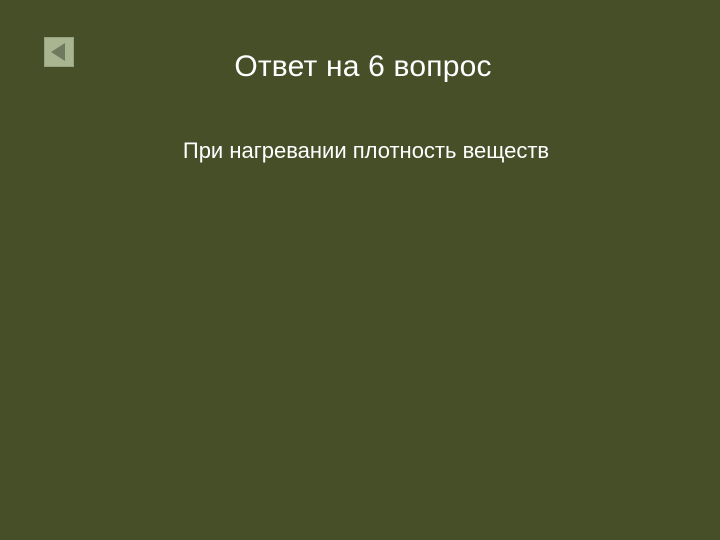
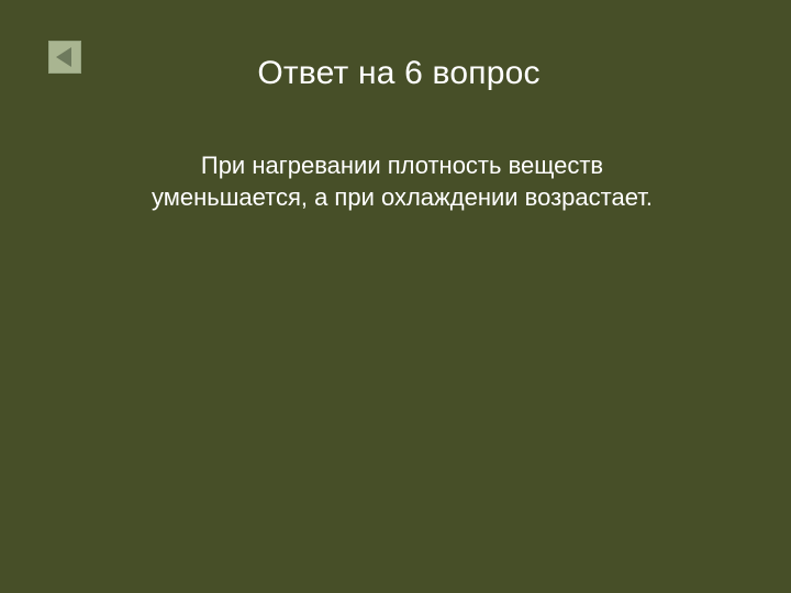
  Ответ на 6 вопрос
  При нагревании плотность веществ
+ уменьшается, а при охлаждении возрастает.
